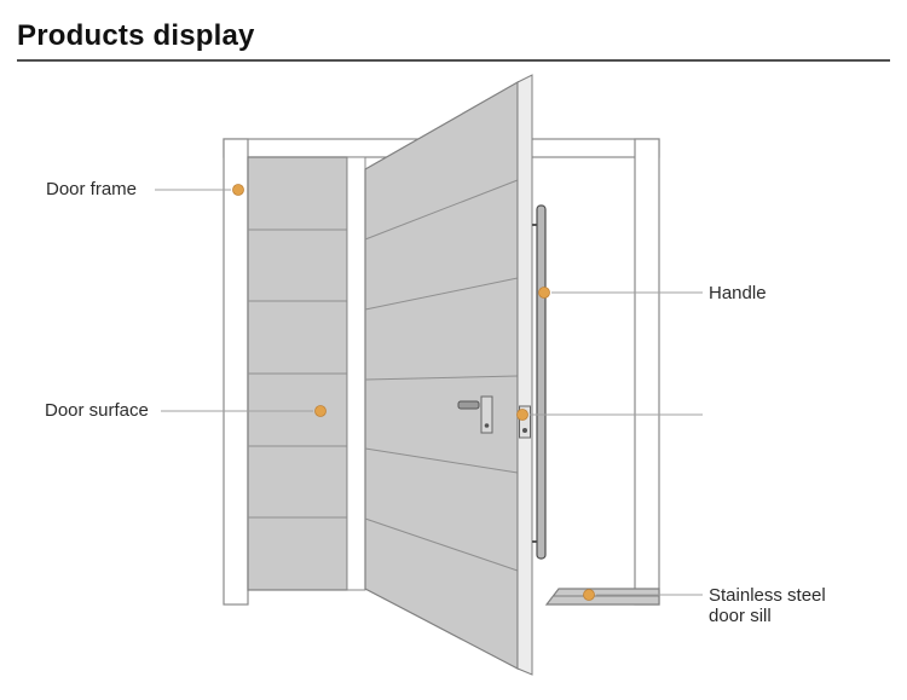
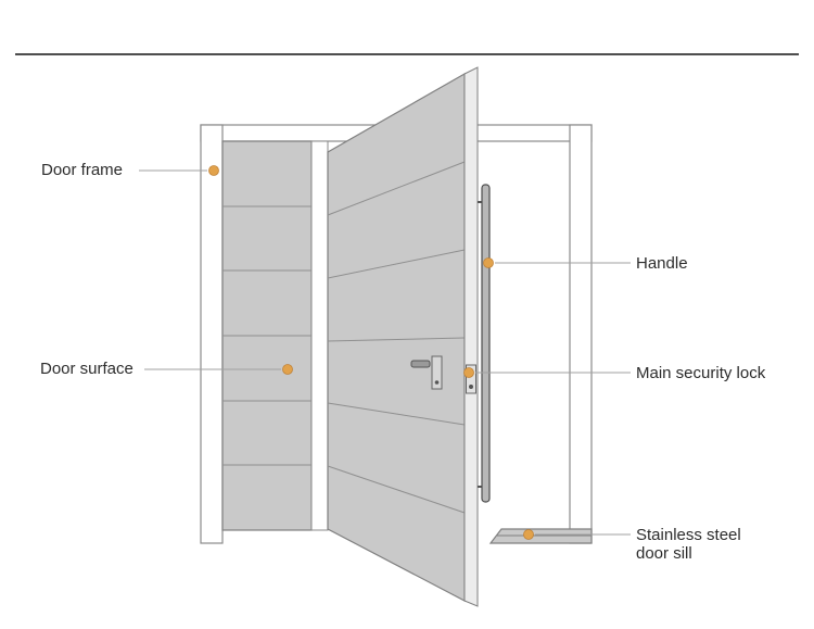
- Products display
  Door frame
  Door surface
  Handle
+ Main security lock
  Stainless steel door sill
